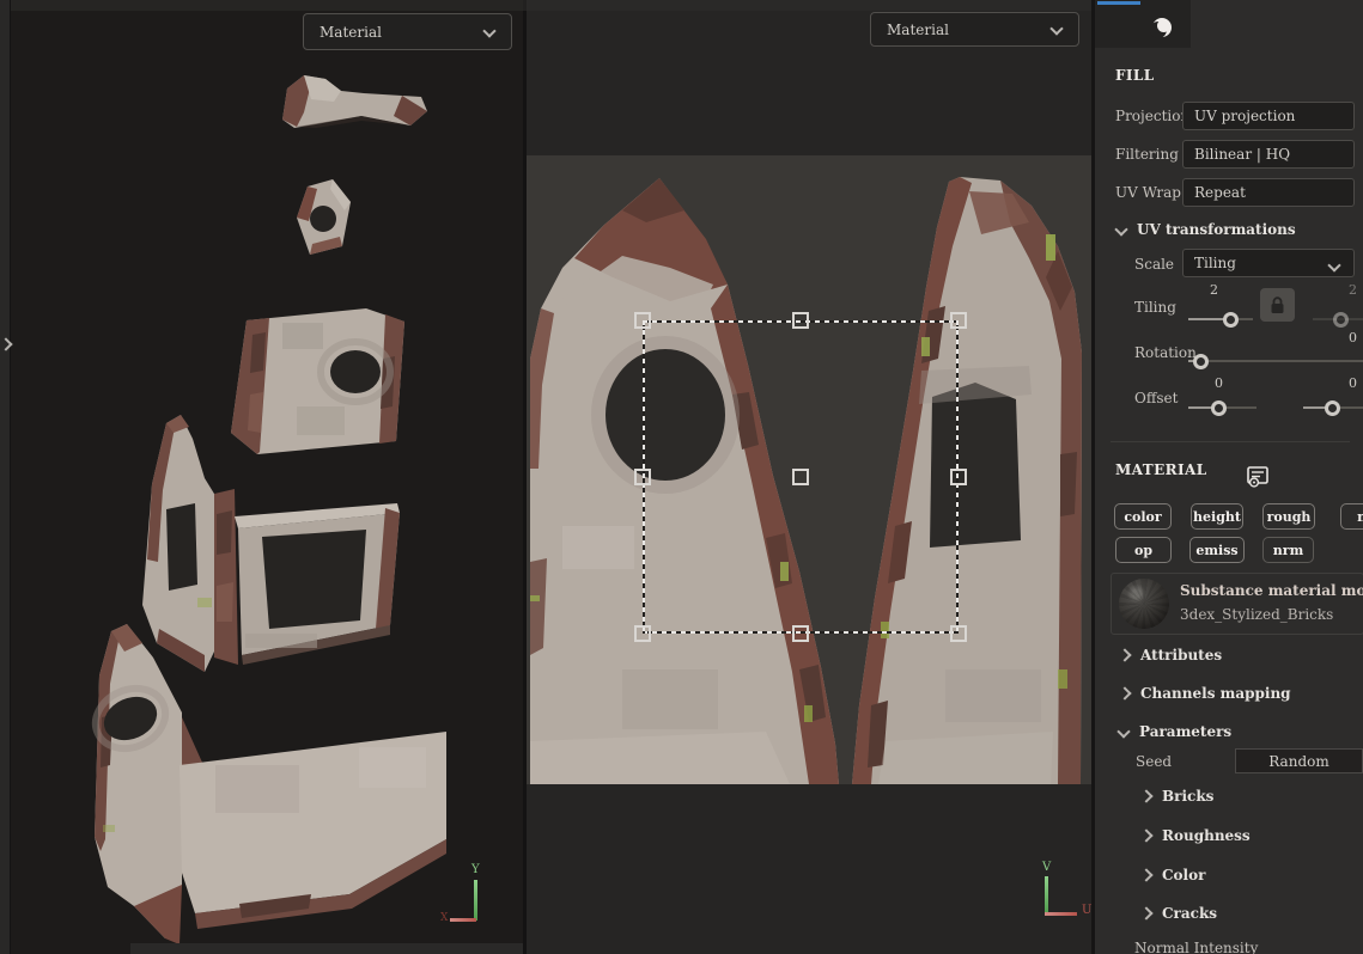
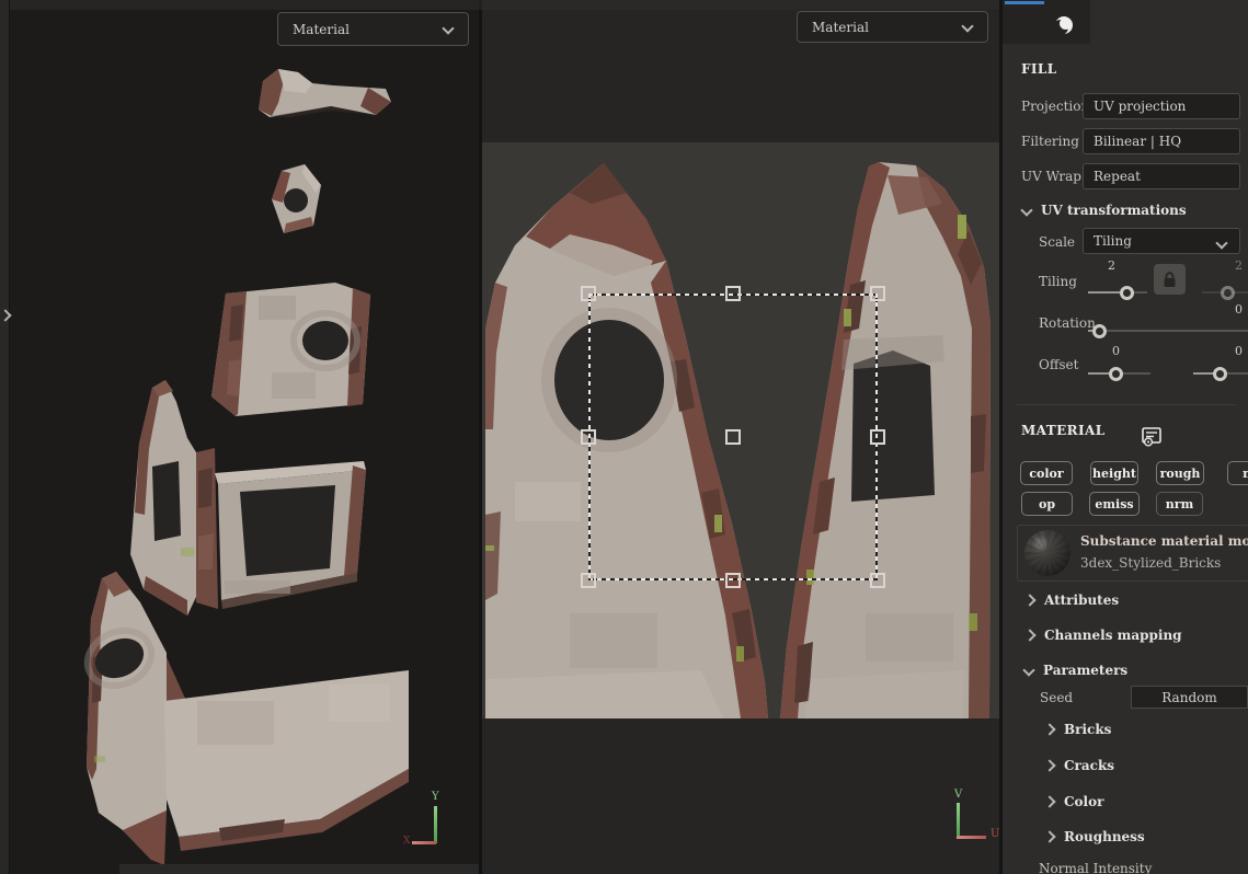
  Material
  Material
  Y
  X
  V
  U
  FILL
  Projectio
  UV projection
  Filtering
  Bilinear | HQ
  UV Wrap
  Repeat
  UV transformations
  Scale
  Tiling
  Tiling
  2
  2
  Rotation
  0
  Offset
  0
  0
  MATERIAL
  color
  height
  rough
  op
  emiss
  nrm
  Substance material mo
  3dex_Stylized_Bricks
  Attributes
  Channels mapping
  Parameters
  Seed
  Random
  Bricks
- Roughness
+ Cracks
  Color
- Cracks
+ Roughness
  Normal Intensity
